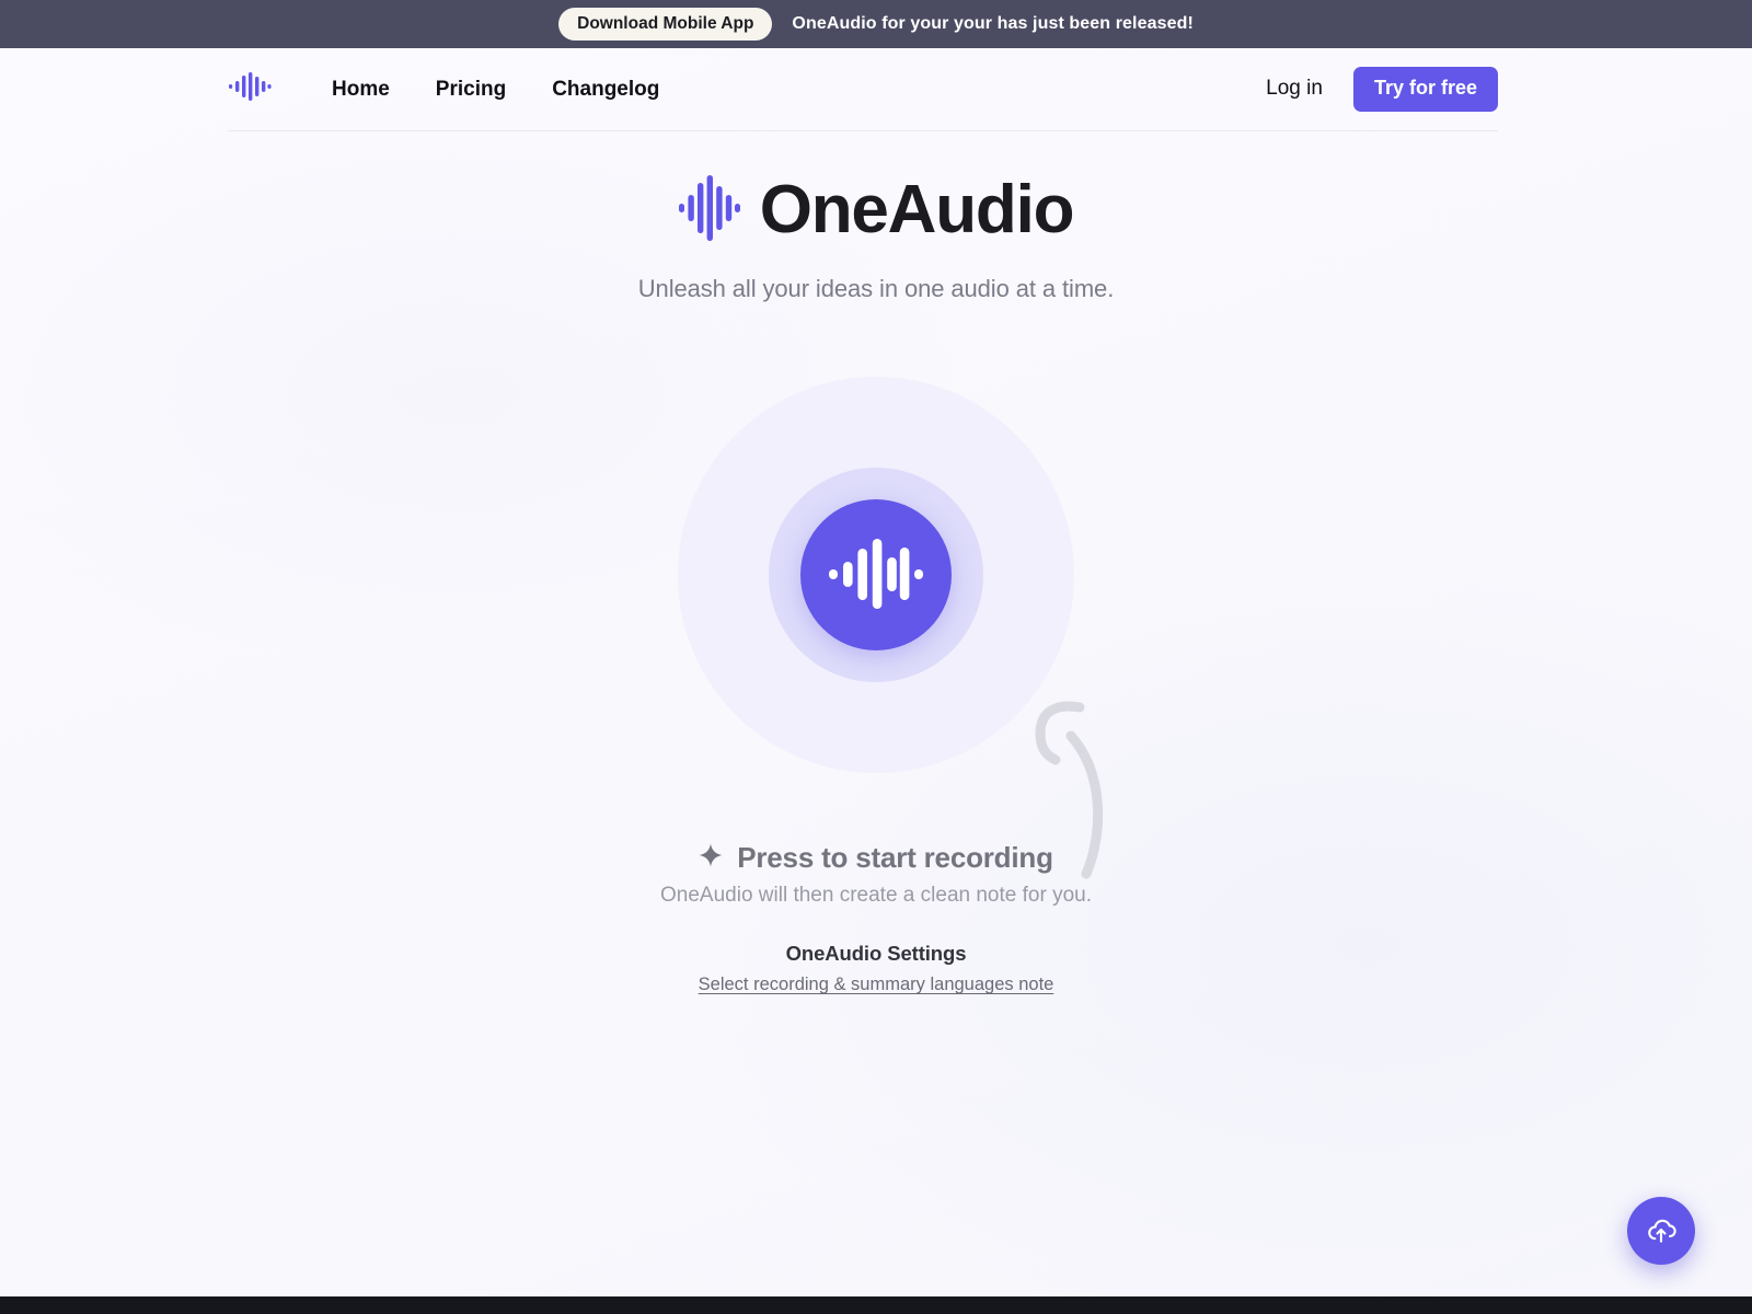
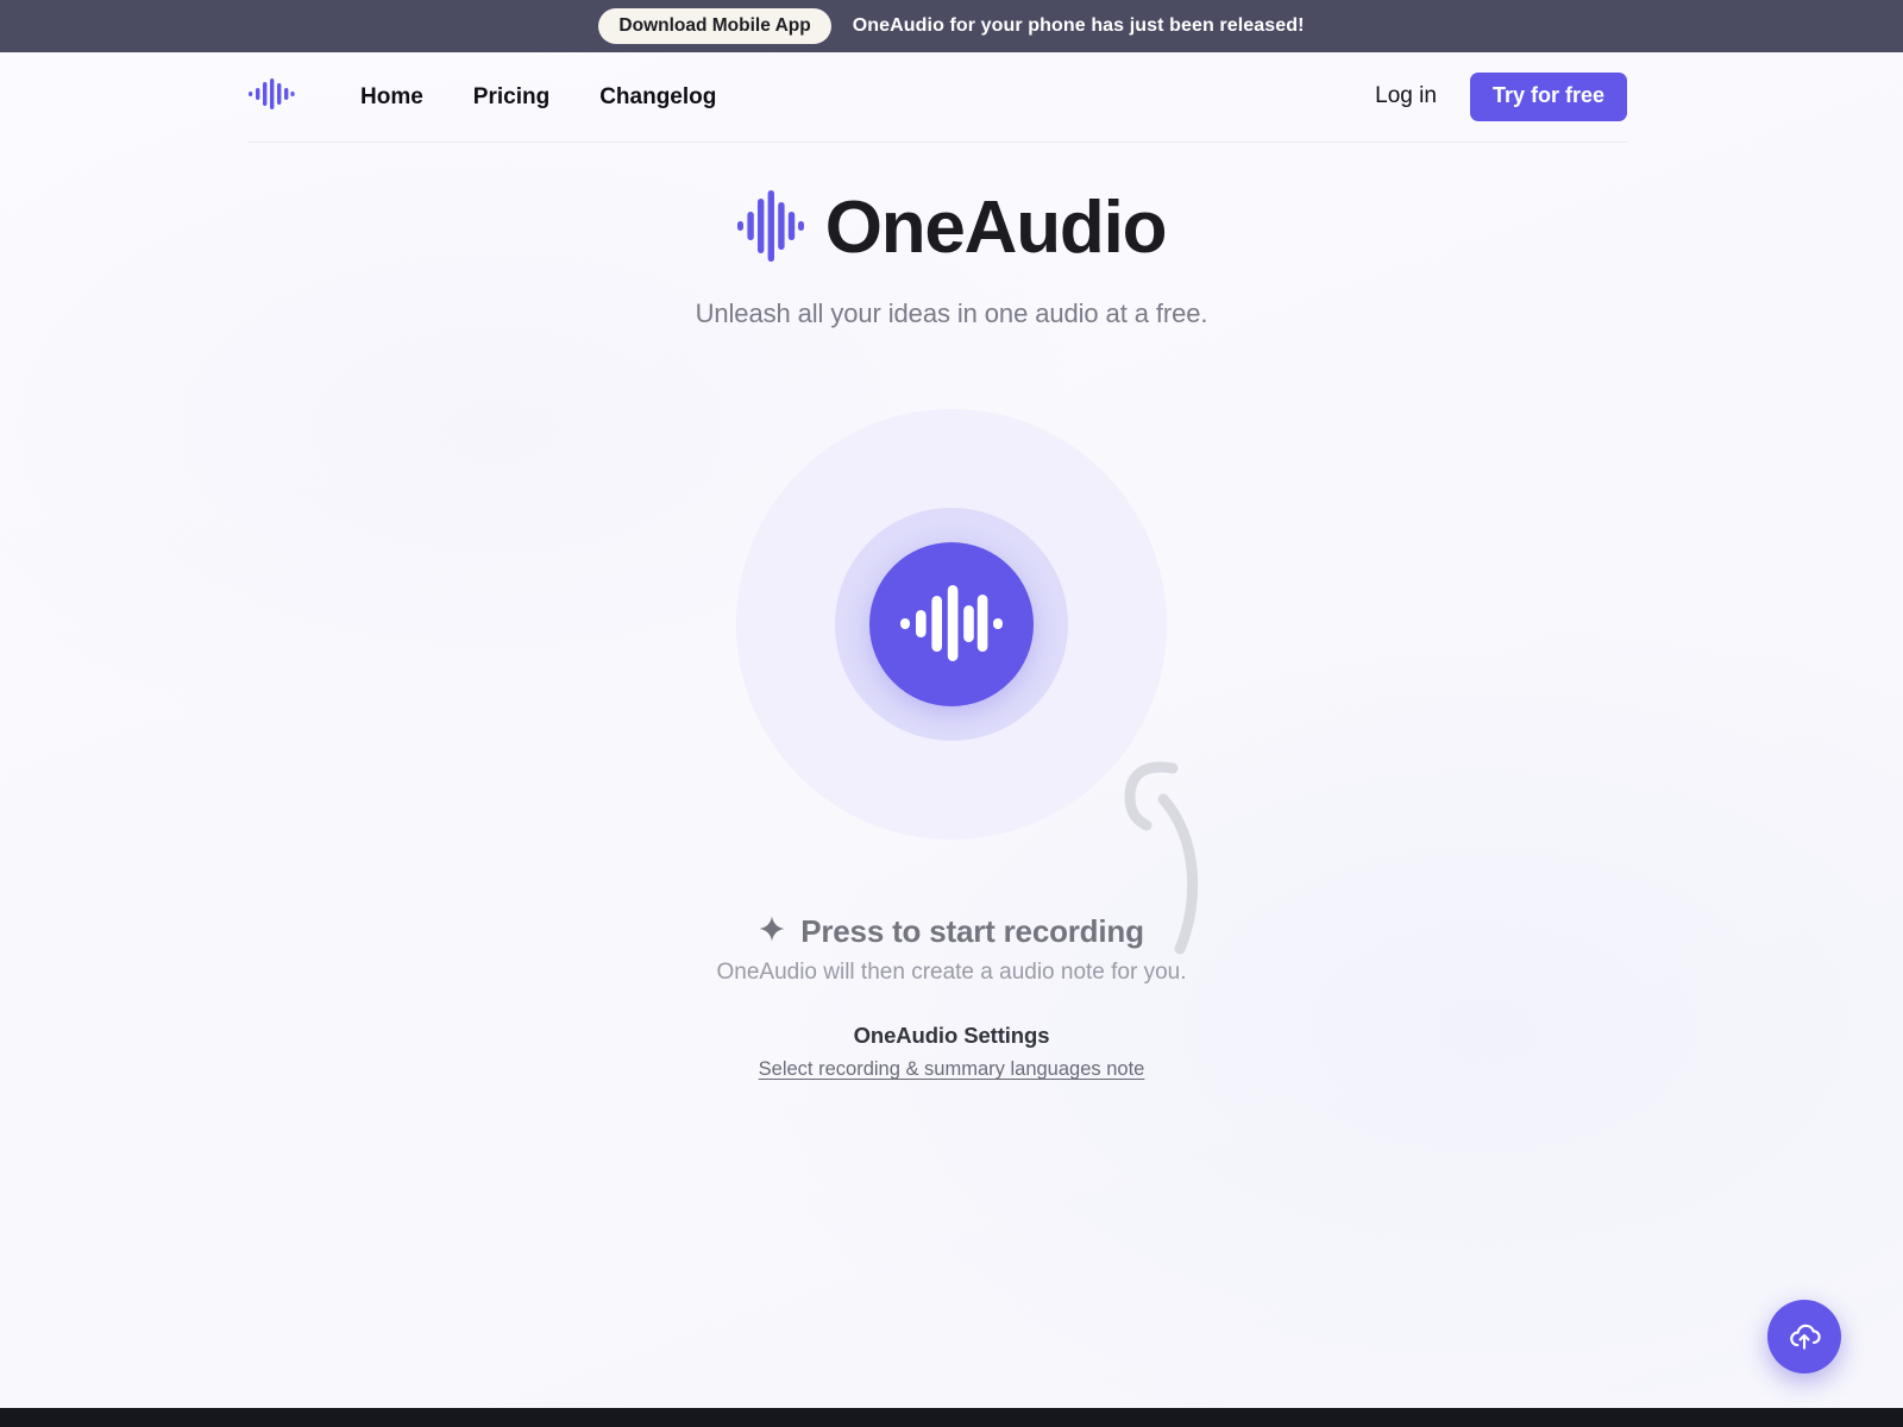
  Download Mobile App
- OneAudio for your your has just been released!
+ OneAudio for your phone has just been released!
  Home
  Pricing
  Changelog
  Log in
  Try for free
  OneAudio
- Unleash all your ideas in one audio at a time.
+ Unleash all your ideas in one audio at a free.
  Press to start recording
- OneAudio will then create a clean note for you.
+ OneAudio will then create a audio note for you.
  OneAudio Settings
  Select recording & summary languages note
